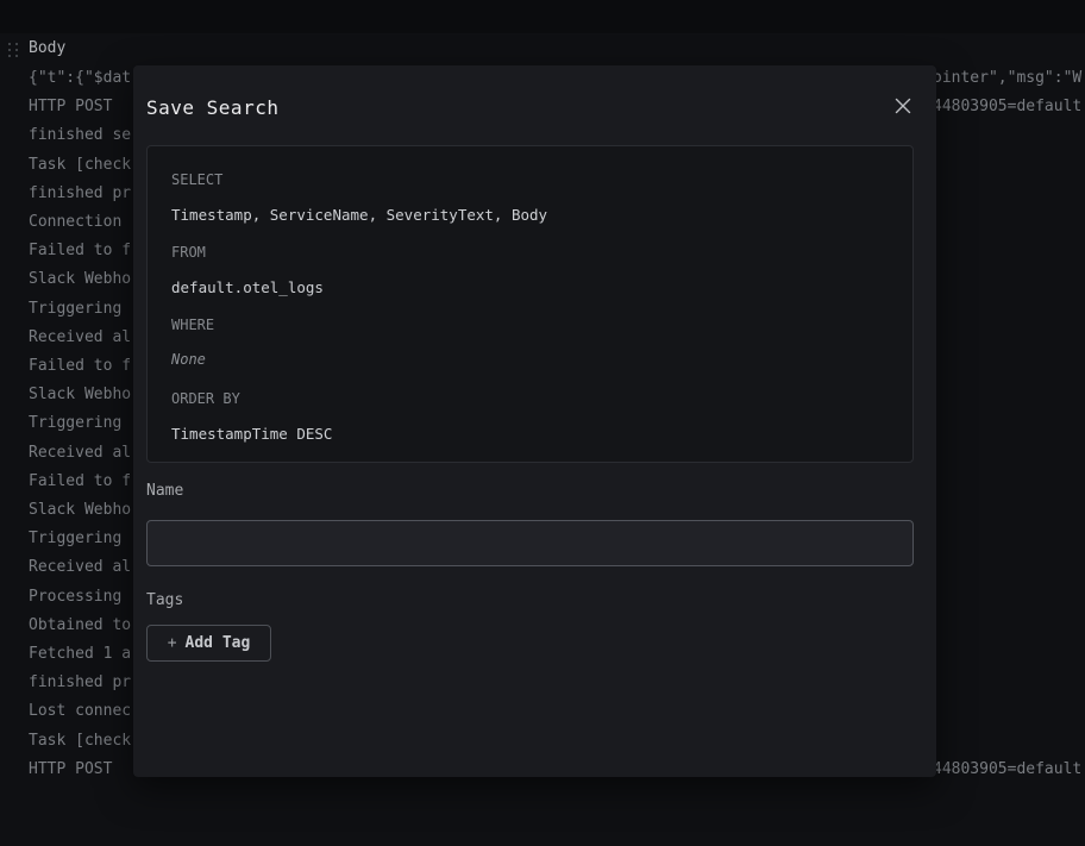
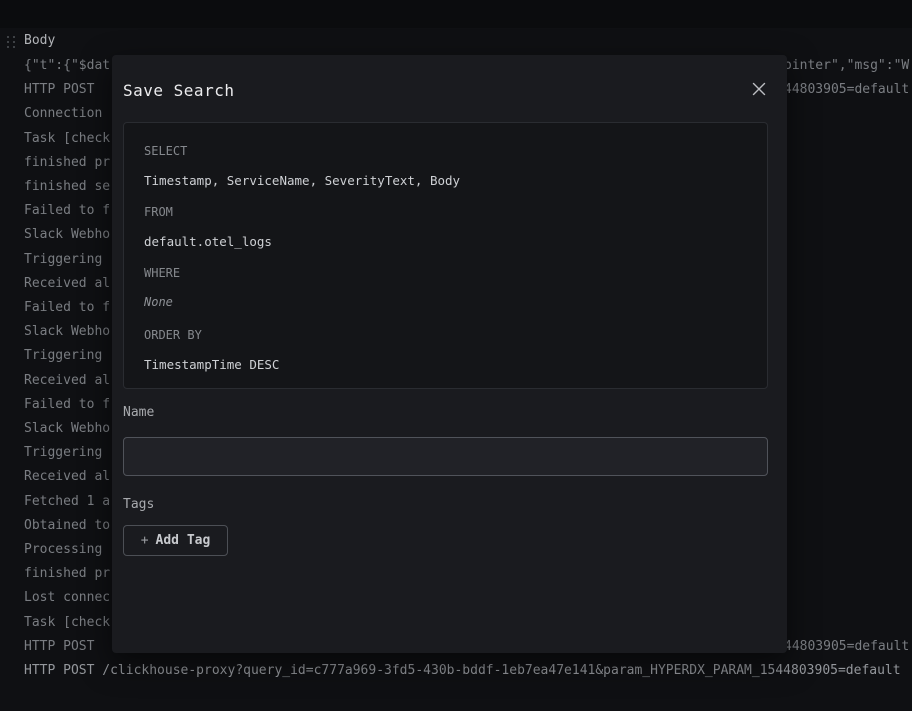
  Body
  {"t":{"$dat
  ointer","msg":"W
  HTTP POST
  44803905=default
- finished se
+ Connection
  Task [check
  finished pr
- Connection
+ finished se
  Failed to f
  Slack Webho
  Triggering
  Received al
  Failed to f
  Slack Webho
  Triggering
  Received al
  Failed to f
  Slack Webho
  Triggering
  Received al
- Processing
+ Fetched 1 a
  Obtained to
- Fetched 1 a
+ Processing
  finished pr
  Lost connec
  Task [check
  HTTP POST
  44803905=default
+ HTTP POST /clickhouse-proxy?query_id=c777a969-3fd5-430b-bddf-1eb7ea47e141&param_HYPERDX_PARAM_1544803905=default
  Save Search
  SELECT
  Timestamp, ServiceName, SeverityText, Body
  FROM
  default.otel_logs
  WHERE
  None
  ORDER BY
  TimestampTime DESC
  Name
  Tags
  +
  Add Tag
